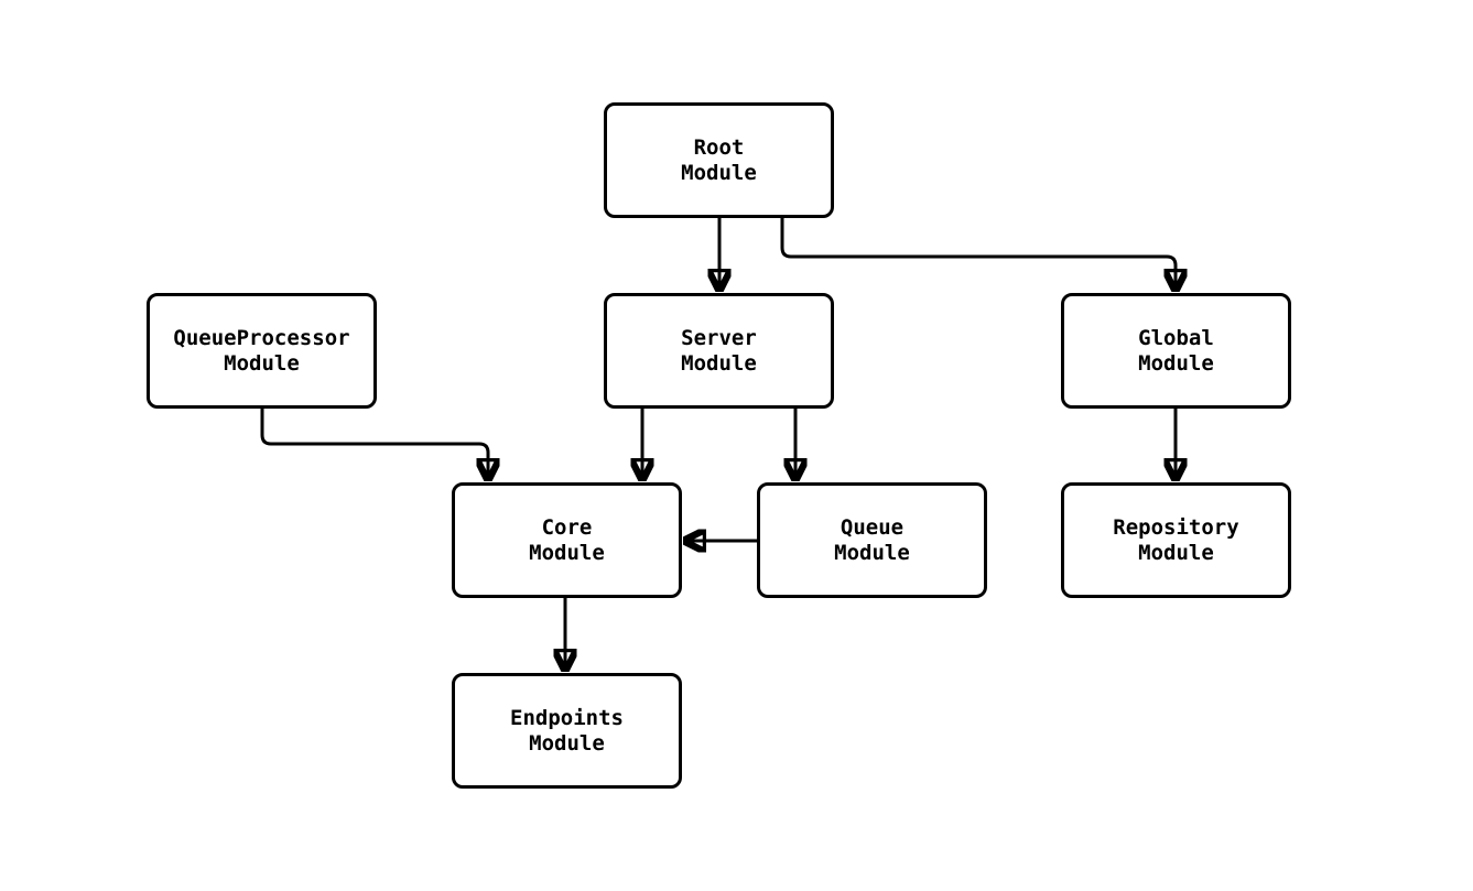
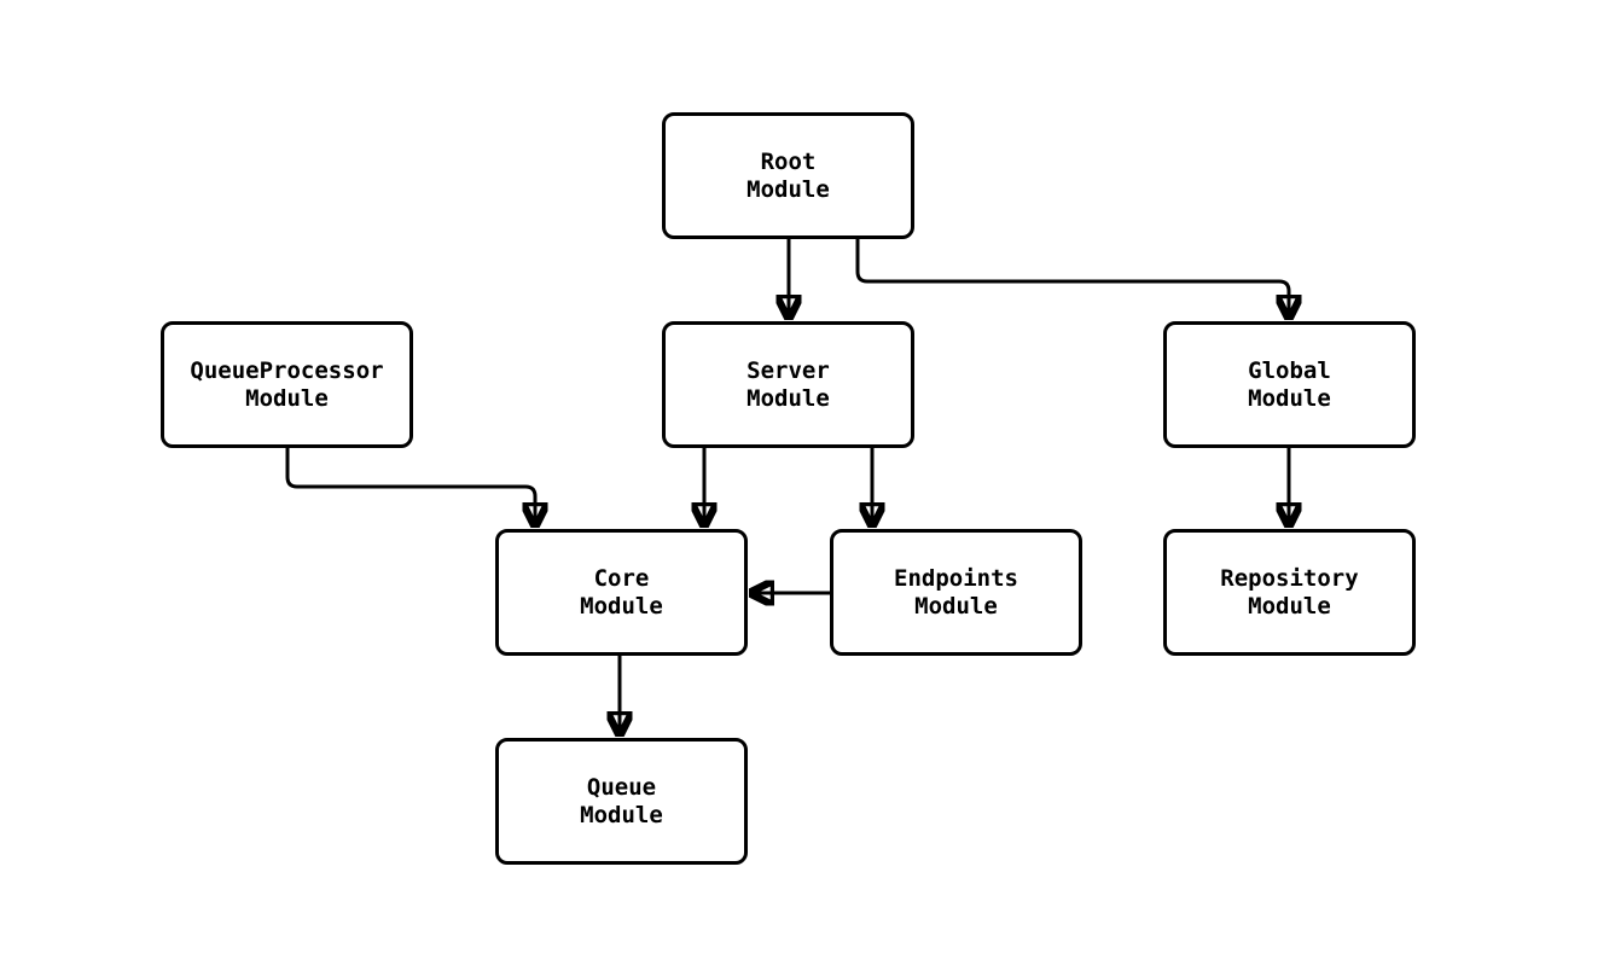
  Root
  Module
  QueueProcessor
  Module
  Server
  Module
  Global
  Module
  Core
  Module
- Queue
+ Endpoints
  Module
  Repository
  Module
- Endpoints
+ Queue
  Module
